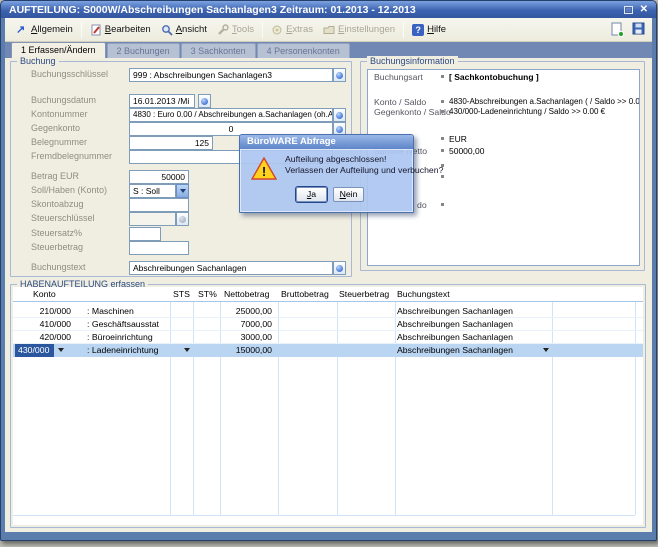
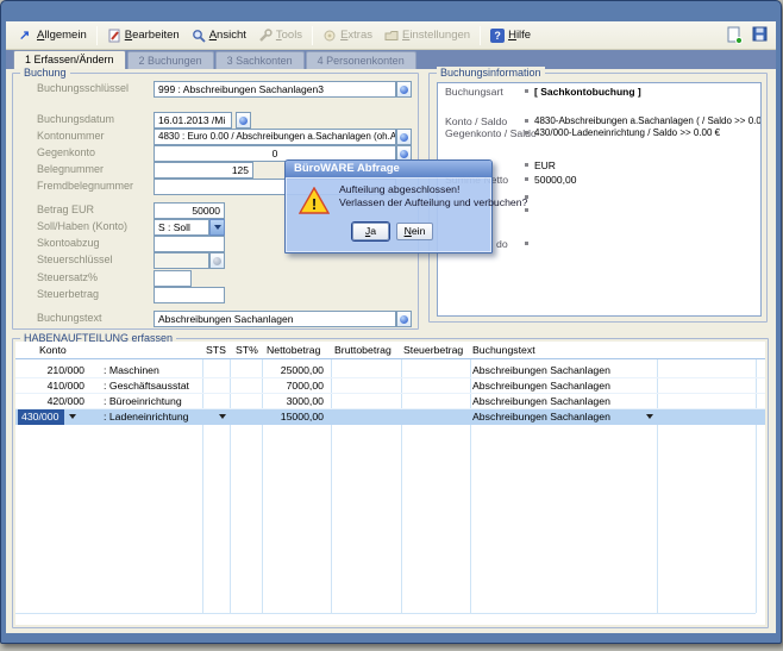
- AUFTEILUNG: S000W/Abschreibungen Sachanlagen3 Zeitraum: 01.2013 - 12.2013
- ✕
  ↗
  Allgemein
  Bearbeiten
  Ansicht
  Tools
  Extras
  Einstellungen
  ?
  Hilfe
  1 Erfassen/Ändern
  2 Buchungen
  3 Sachkonten
  4 Personenkonten
  Buchung
  Buchungsschlüssel
  999 : Abschreibungen Sachanlagen3
  Buchungsdatum
  16.01.2013 /Mi
  Kontonummer
  4830 : Euro 0.00 / Abschreibungen a.Sachanlagen (oh.A
  Gegenkonto
  0
  Belegnummer
  125
  Fremdbelegnummer
  Betrag EUR
  50000
  Soll/Haben (Konto)
  S : Soll
  Skontoabzug
  Steuerschlüssel
  Steuersatz%
  Steuerbetrag
  Buchungstext
  Abschreibungen Sachanlagen
  Buchungsinformation
  Buchungsart
  [ Sachkontobuchung ]
  Konto / Saldo
  4830-Abschreibungen a.Sachanlagen ( / Saldo >> 0.0
  Gegenkonto / Sao
  430/000-Ladeneinrichtung / Saldo >> 0.00 €
  EUR
  50000,00
  do
  HABENAUFTEILUNG erfassen
  Konto
  STS
  ST%
  Nettobetrag
  Bruttobetrag
  Steuerbetrag
  Buchungstext
  210/000
  : Maschinen
  25000,00
  Abschreibungen Sachanlagen
  410/000
  : Geschäftsausstat
  7000,00
  Abschreibungen Sachanlagen
  420/000
  : Büroeinrichtung
  3000,00
  Abschreibungen Sachanlagen
  430/000
  : Ladeneinrichtung
  15000,00
  Abschreibungen Sachanlagen
  BüroWARE Abfrage
  !
  Aufteilung abgeschlossen!
  Verlassen der Aufteilung und verbuchen?
  Ja
  Nein
